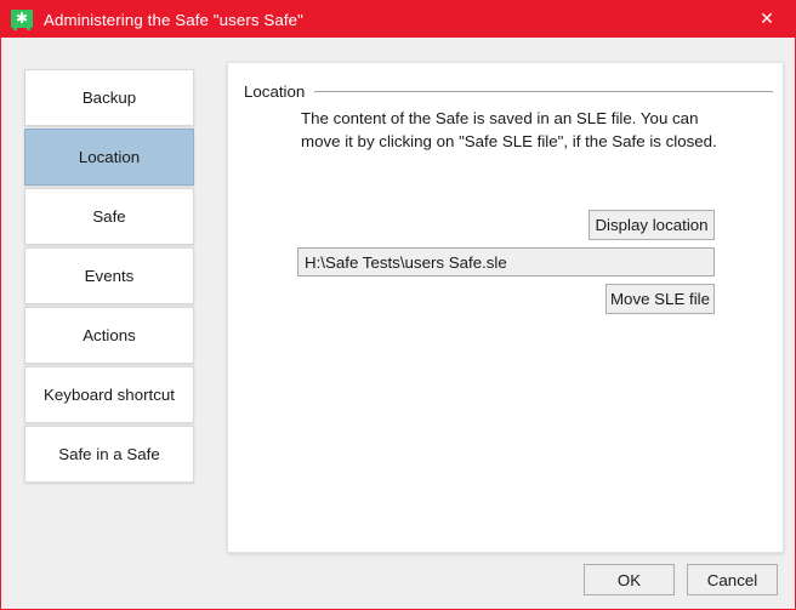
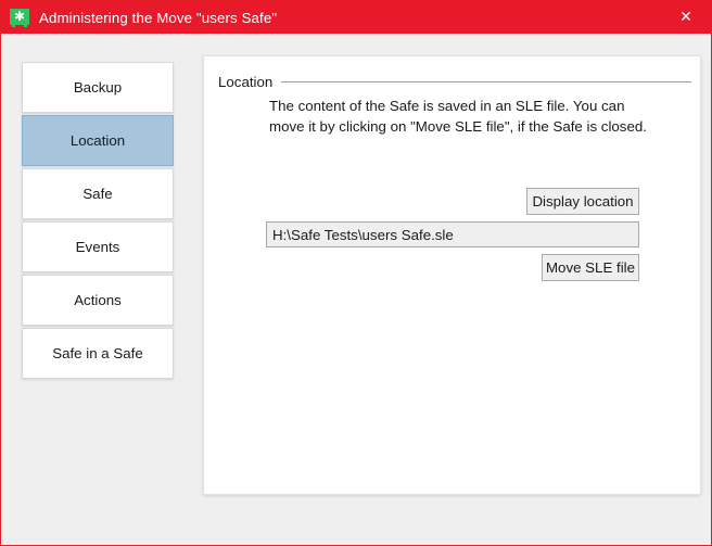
  ✱
- Administering the Safe "users Safe"
+ Administering the Move "users Safe"
  ✕
  Backup
  Location
  Safe
  Events
  Actions
- Keyboard shortcut
  Safe in a Safe
  Location
- The content of the Safe is saved in an SLE file. You can move it by clicking on "Safe SLE file", if the Safe is closed.
+ The content of the Safe is saved in an SLE file. You can move it by clicking on "Move SLE file", if the Safe is closed.
  Display location
  H:\Safe Tests\users Safe.sle
  Move SLE file
- OK
- Cancel
